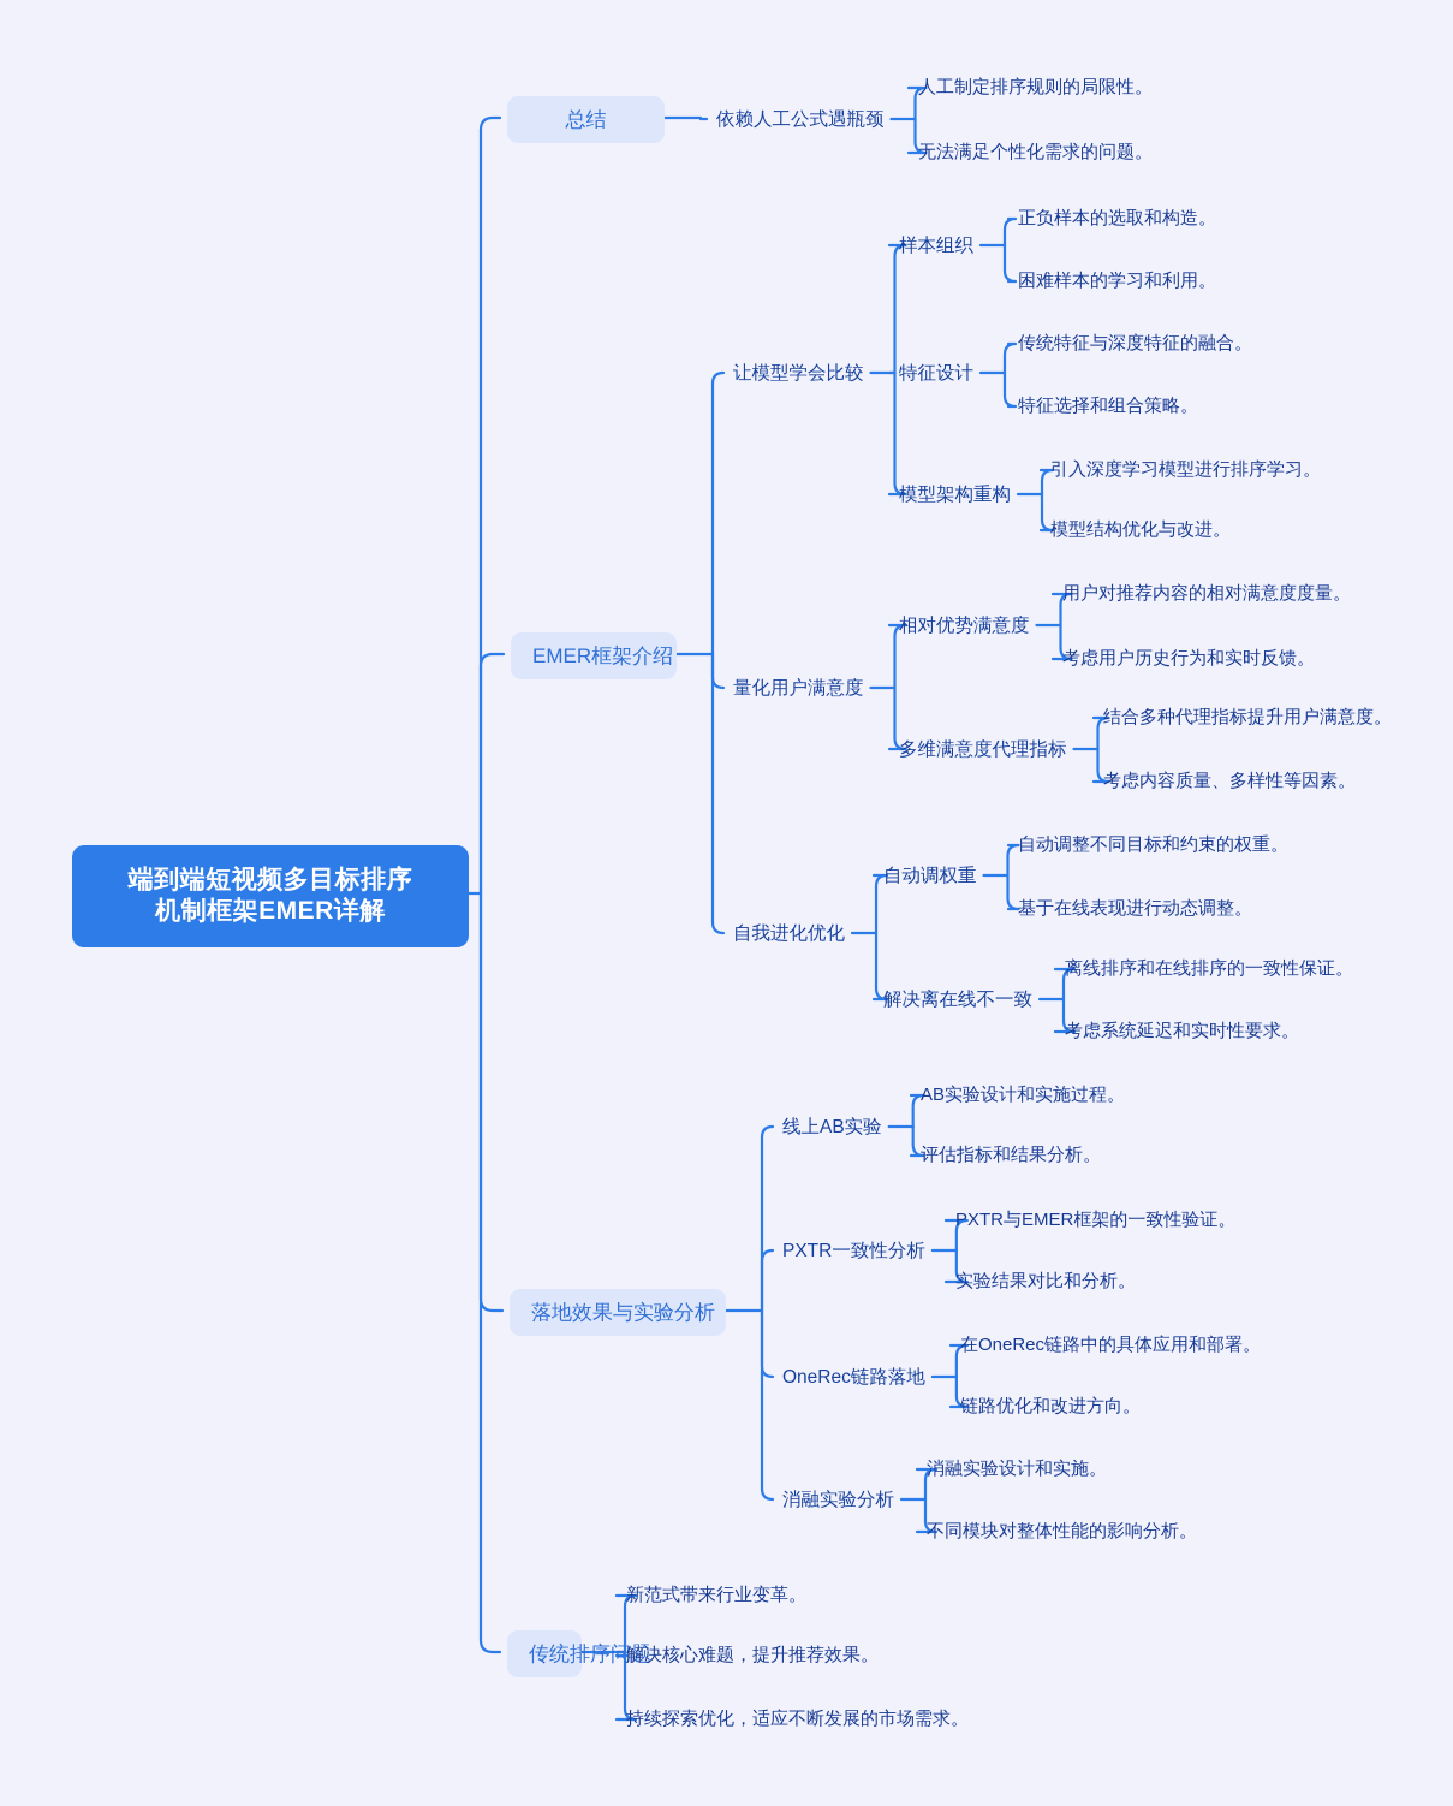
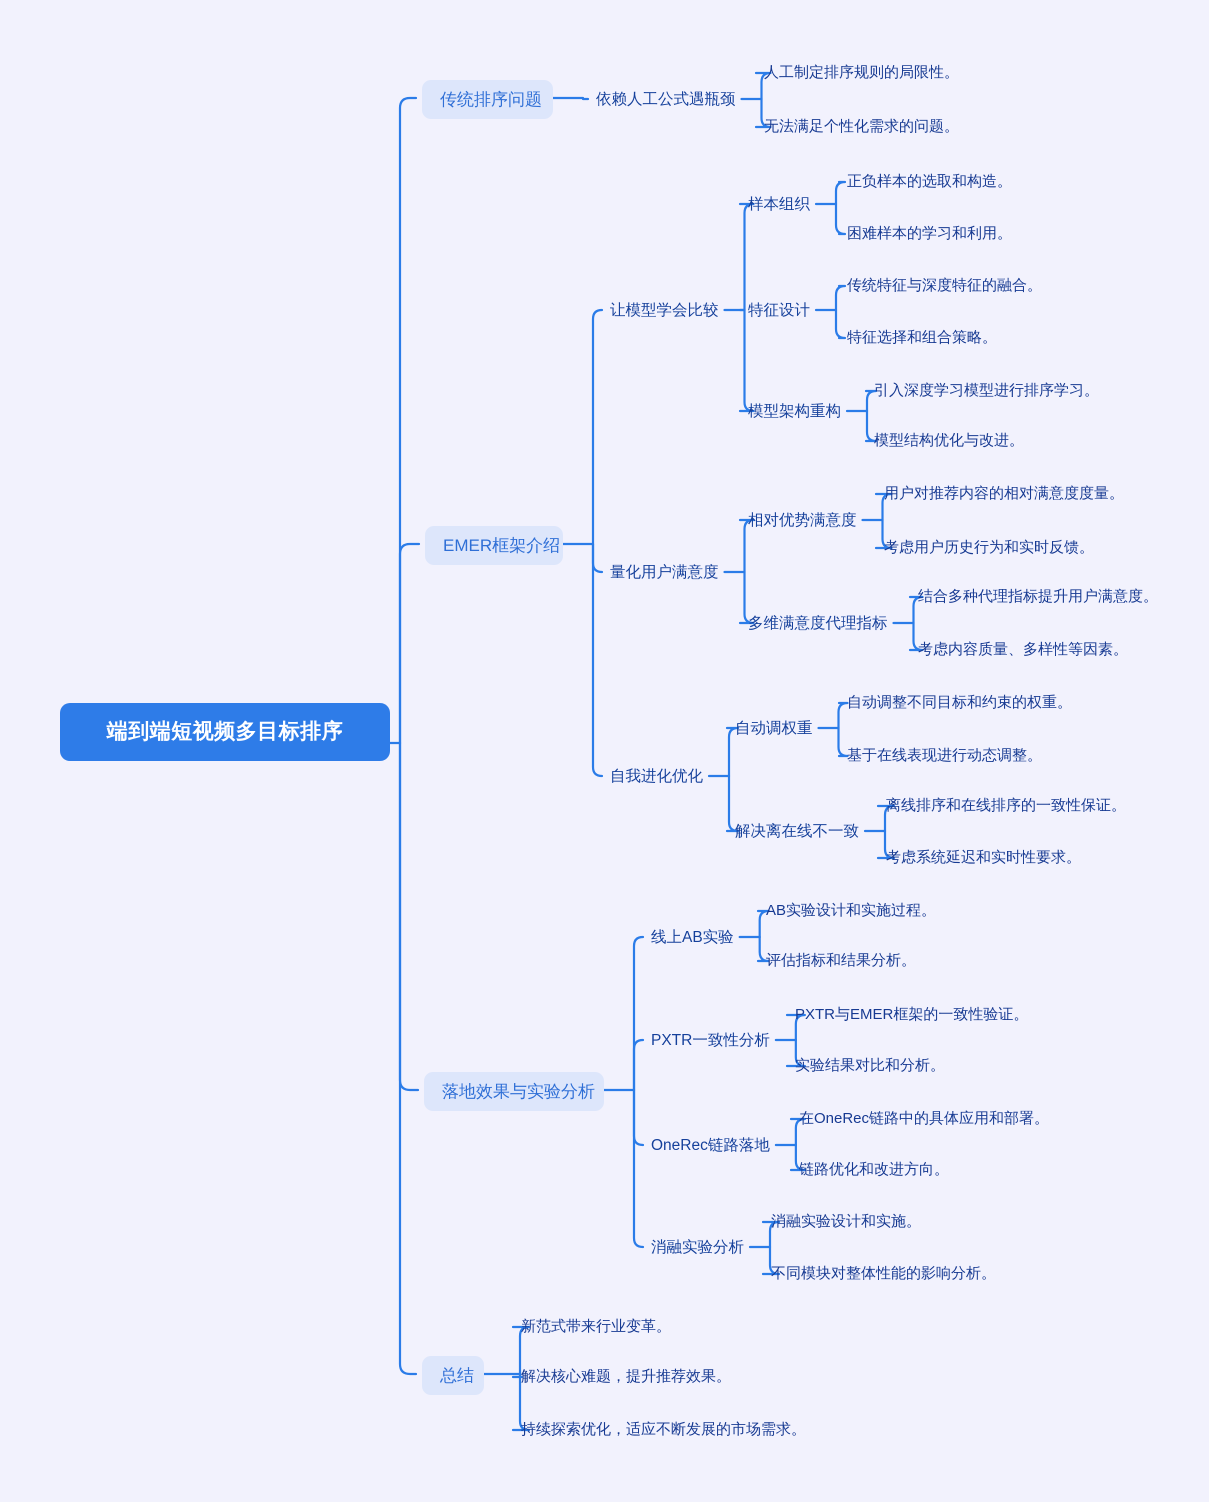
  端到端短视频多目标排序
- 机制框架EMER详解
- 总结
+ 传统排序问题
  依赖人工公式遇瓶颈
  人工制定排序规则的局限性。
  无法满足个性化需求的问题。
  EMER框架介绍
  让模型学会比较
  样本组织
  正负样本的选取和构造。
  困难样本的学习和利用。
  特征设计
  传统特征与深度特征的融合。
  特征选择和组合策略。
  模型架构重构
  引入深度学习模型进行排序学习。
  模型结构优化与改进。
  量化用户满意度
  相对优势满意度
  用户对推荐内容的相对满意度度量。
  考虑用户历史行为和实时反馈。
  多维满意度代理指标
  结合多种代理指标提升用户满意度。
  考虑内容质量、多样性等因素。
  自我进化优化
  自动调权重
  自动调整不同目标和约束的权重。
  基于在线表现进行动态调整。
  解决离在线不一致
  离线排序和在线排序的一致性保证。
  考虑系统延迟和实时性要求。
  落地效果与实验分析
  线上AB实验
  AB实验设计和实施过程。
  评估指标和结果分析。
  PXTR一致性分析
  PXTR与EMER框架的一致性验证。
  实验结果对比和分析。
  OneRec链路落地
  在OneRec链路中的具体应用和部署。
  链路优化和改进方向。
  消融实验分析
  消融实验设计和实施。
  不同模块对整体性能的影响分析。
- 传统排序问题
+ 总结
  新范式带来行业变革。
  解决核心难题，提升推荐效果。
  持续探索优化，适应不断发展的市场需求。
